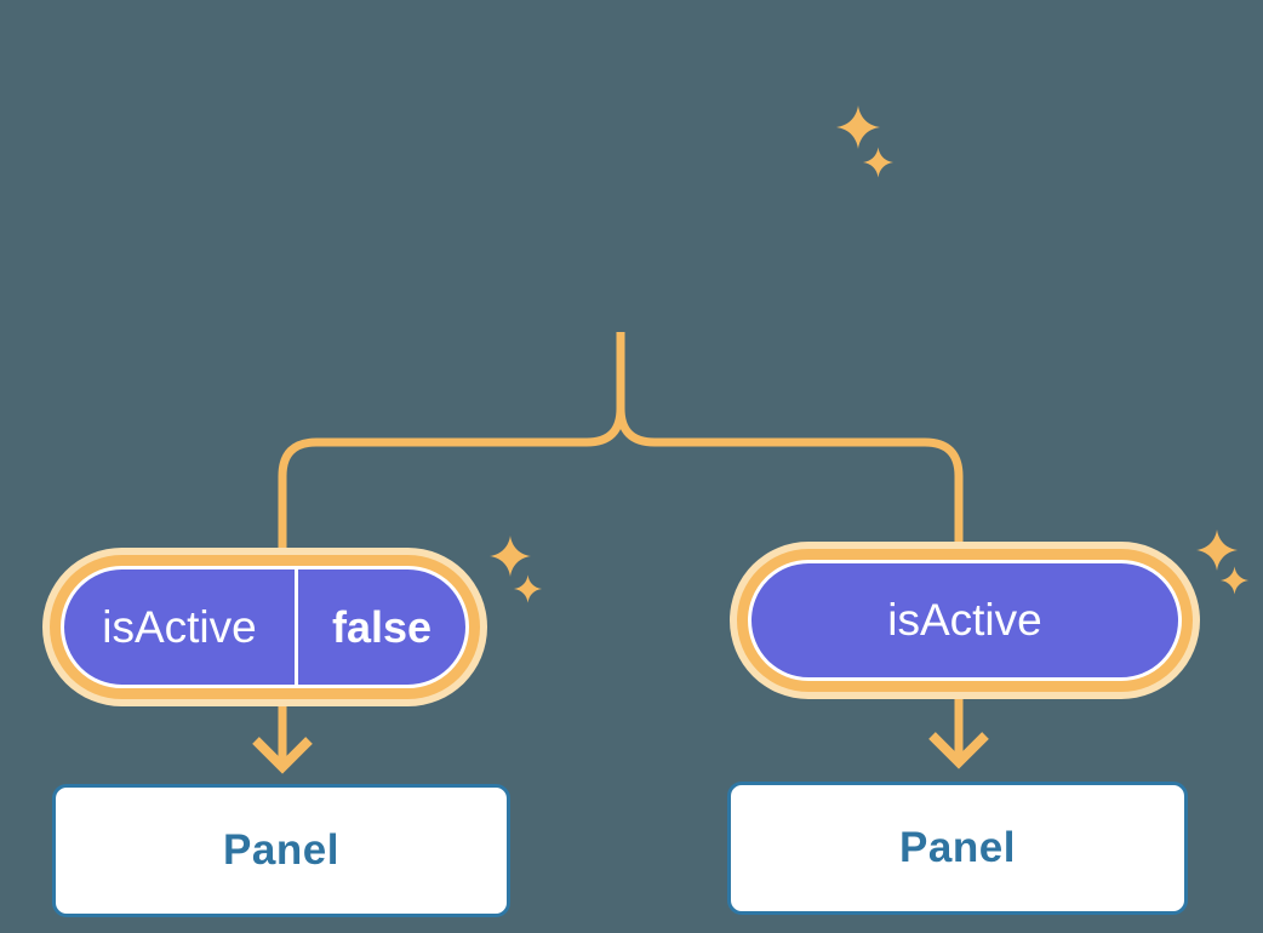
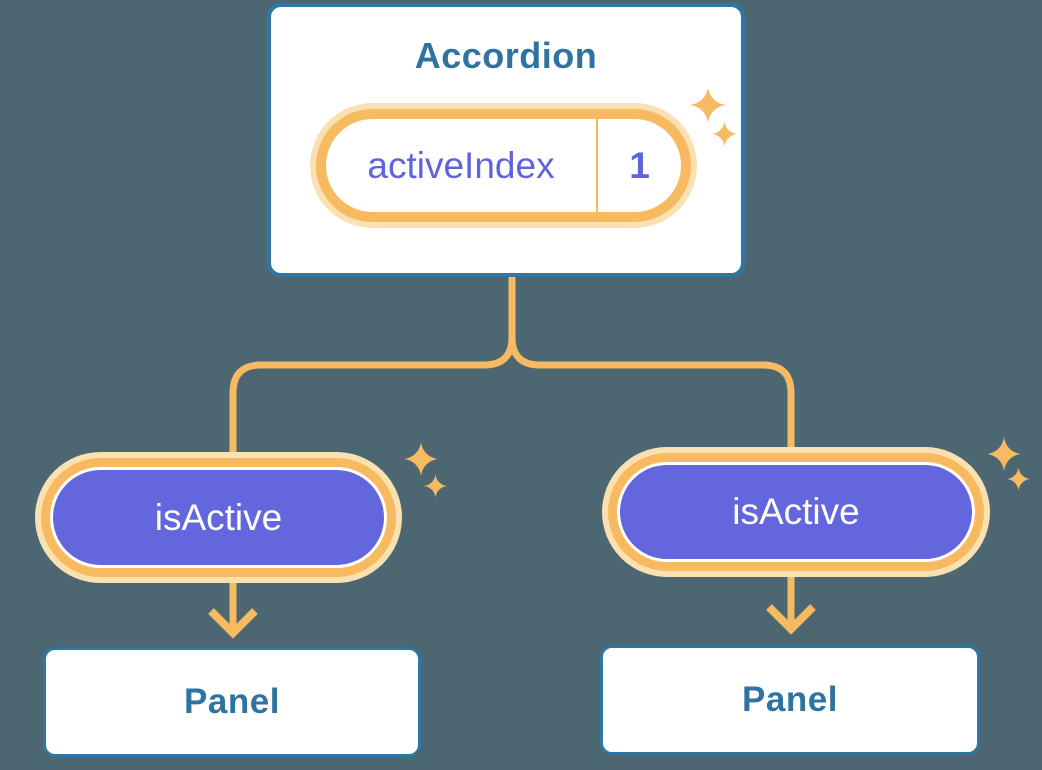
+ Accordion
+ activeIndex
+ 1
  isActive
- false
  isActive
  Panel
  Panel
